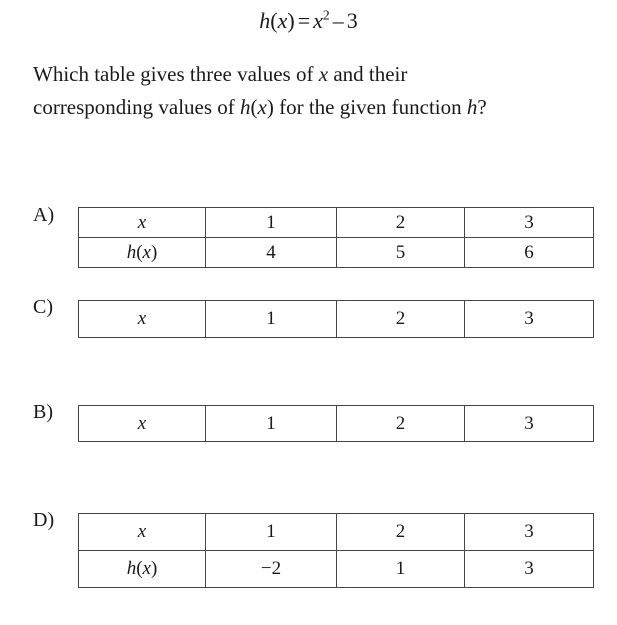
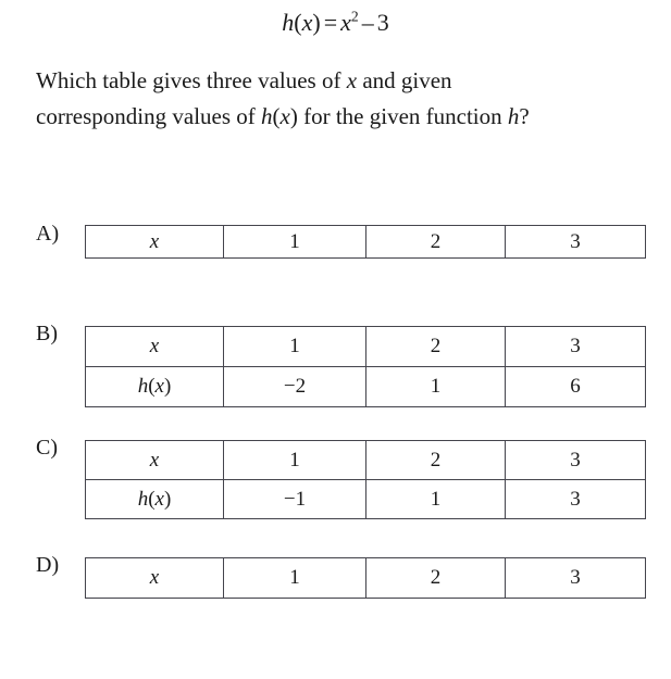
  h(x)=x2 –3
- Which table gives three values of x and their corresponding values of h(x) for the given function h?
+ Which table gives three values of x and given corresponding values of h(x) for the given function h?
  A)
  x	1	2	3
- h(x)	4	5	6
- C)
+ B)
  x	1	2	3
+ h(x)	−2	1	6
- B)
+ C)
  x	1	2	3
+ h(x)	−1	1	3
  D)
  x	1	2	3
- h(x)	−2	1	3
